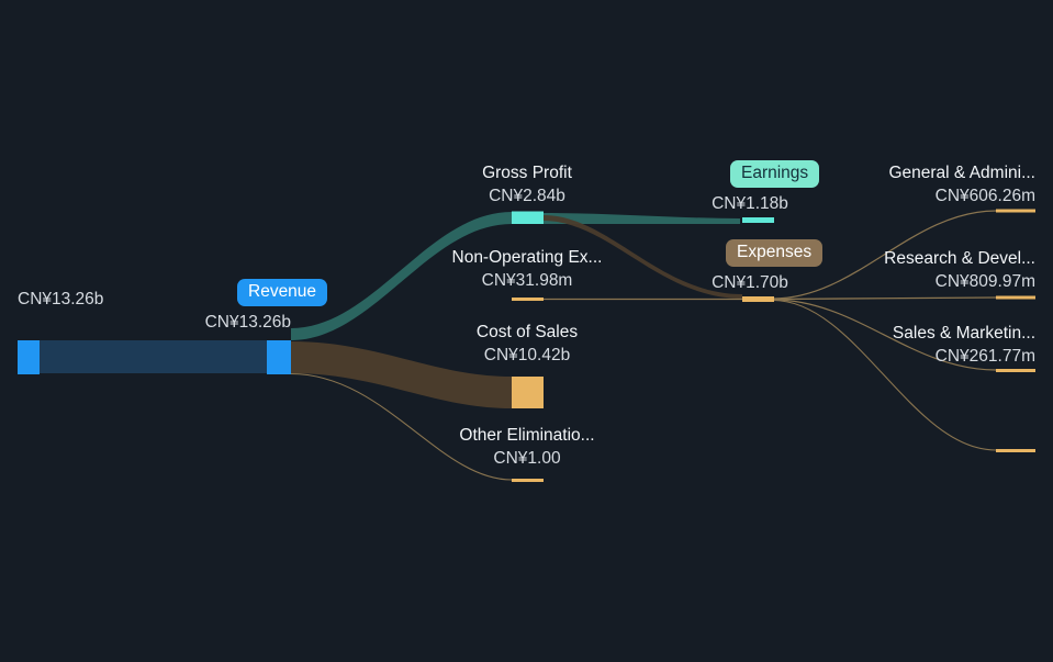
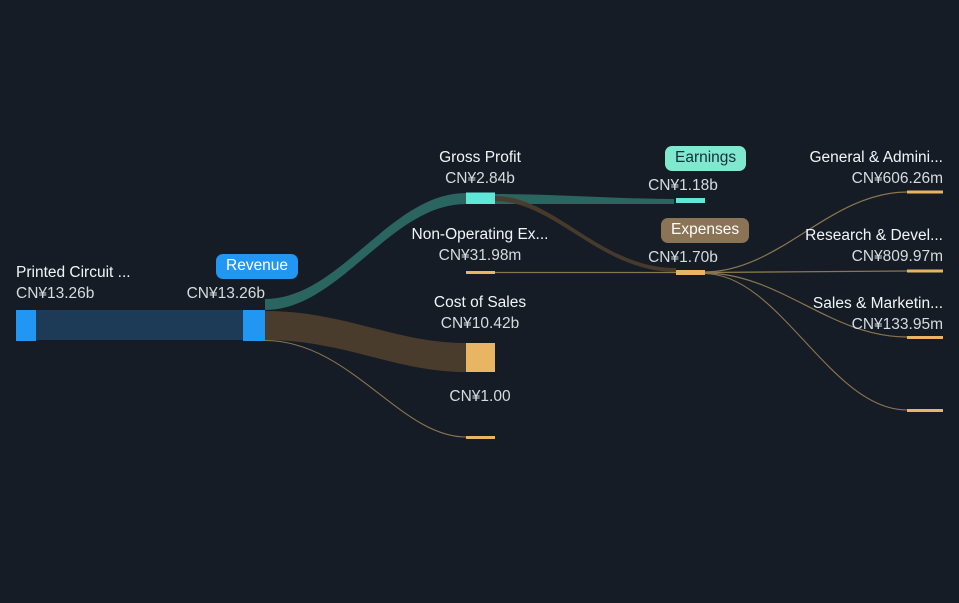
+ Printed Circuit ...
  CN¥13.26b
  Revenue
  CN¥13.26b
  Gross Profit
  CN¥2.84b
  Non-Operating Ex...
  CN¥31.98m
  Cost of Sales
  CN¥10.42b
- Other Eliminatio...
  CN¥1.00
  Earnings
  CN¥1.18b
  Expenses
  CN¥1.70b
  General & Admini...
  CN¥606.26m
  Research & Devel...
  CN¥809.97m
  Sales & Marketin...
- CN¥261.77m
+ CN¥133.95m
